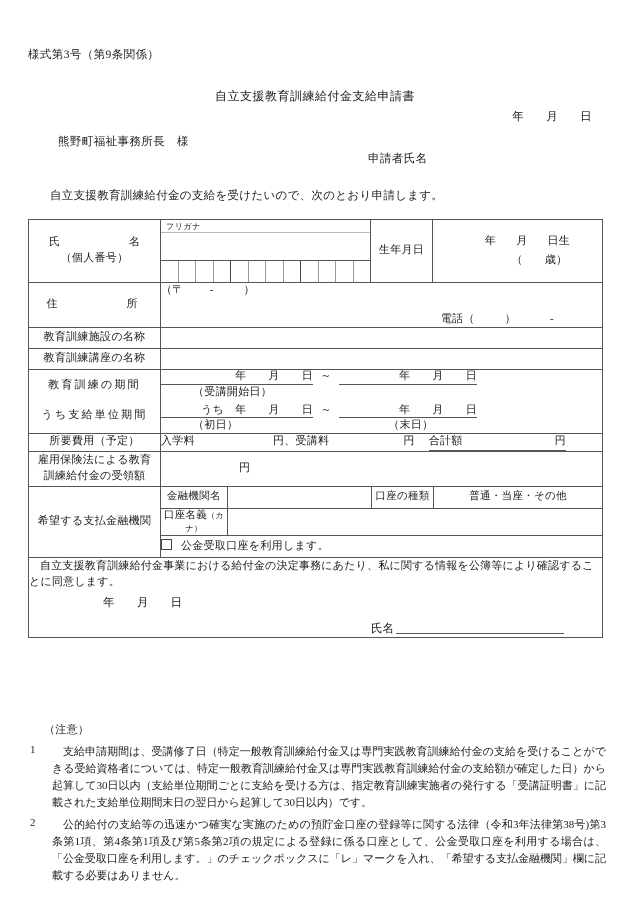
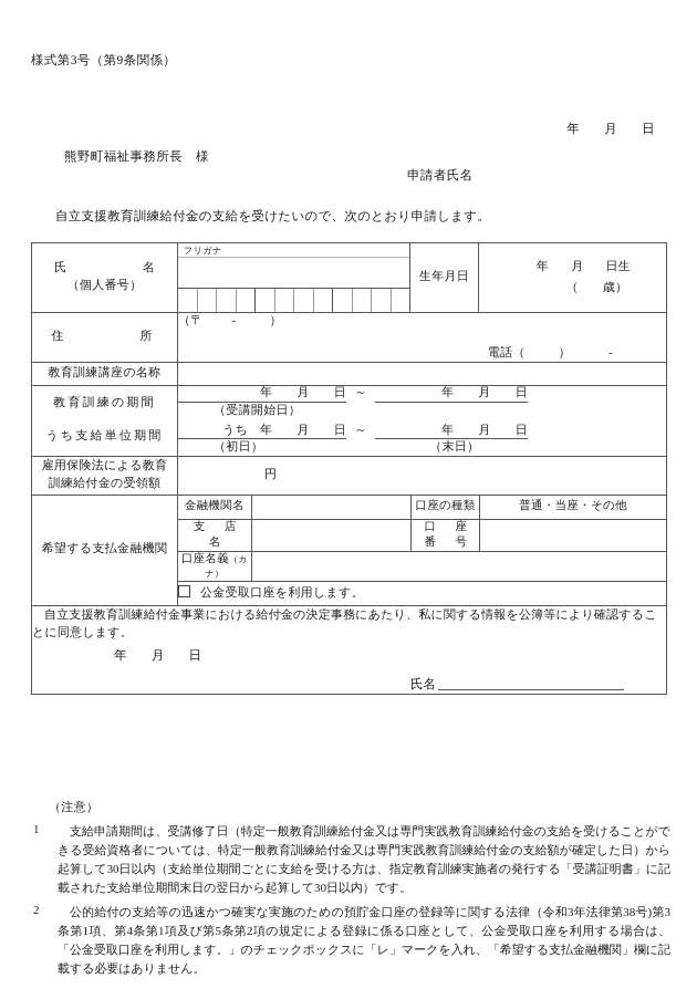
  様式第3号（第9条関係）
- 自立支援教育訓練給付金支給申請書
  年 月 日
  熊野町福祉事務所長 様
  申請者氏名
  自立支援教育訓練給付金の支給を受けたいので、次のとおり申請します。
  氏 名 （個人番号）	フリガナ	生年月日	年 月 日生 （ 歳）
  住 所	（〒 - ） 電話（ ） -
- 教育訓練施設の名称
  教育訓練講座の名称
  教育訓練の期間 うち支給単位期間	年 月 日 ～ 年 月 日 （受講開始日） うち 年 月 日 ～ 年 月 日 （初日） （末日）
- 所要費用（予定）	入学料 円、受講料 円 合計額 円
  雇用保険法による教育 訓練給付金の受領額	円
  希望する支払金融機関
  金融機関名		口座の種類	普通・当座・その他
+ 支 店 名		口 座 番 号
  口座名義（カナ）
  公金受取口座を利用します。
  自立支援教育訓練給付金事業における給付金の決定事務にあたり、私に関する情報を公簿等により確認することに同意します。 年 月 日 氏名
  （注意）
  1
  支給申請期間は、受講修了日（特定一般教育訓練給付金又は専門実践教育訓練給付金の支給を受けることができる受給資格者については、特定一般教育訓練給付金又は専門実践教育訓練給付金の支給額が確定した日）から起算して30日以内（支給単位期間ごとに支給を受ける方は、指定教育訓練実施者の発行する「受講証明書」に記載された支給単位期間末日の翌日から起算して30日以内）です。
  2
  公的給付の支給等の迅速かつ確実な実施のための預貯金口座の登録等に関する法律（令和3年法律第38号)第3条第1項、第4条第1項及び第5条第2項の規定による登録に係る口座として、公金受取口座を利用する場合は、「公金受取口座を利用します。」のチェックボックスに「レ」マークを入れ、「希望する支払金融機関」欄に記載する必要はありません。
